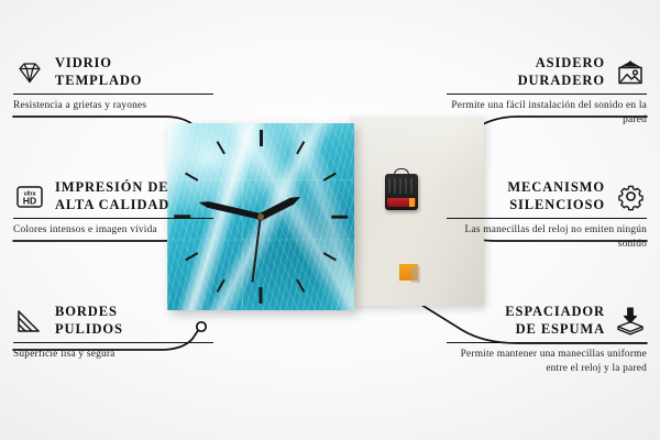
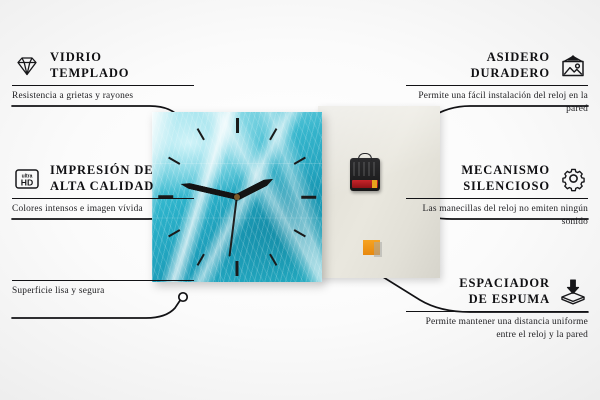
  VIDRIO
  TEMPLADO
  Resistencia a grietas y rayones
  HD
  IMPRESIÓN DE
  ALTA CALIDAD
  Colores intensos e imagen vívida
- BORDES
- PULIDOS
  Superficie lisa y segura
  ASIDERO
  DURADERO
- Permite una fácil instalación del sonido en la pared
+ Permite una fácil instalación del reloj en la pared
  MECANISMO
  SILENCIOSO
  Las manecillas del reloj no emiten ningún sonido
  ESPACIADOR
  DE ESPUMA
- Permite mantener una manecillas uniforme entre el reloj y la pared
+ Permite mantener una distancia uniforme entre el reloj y la pared
